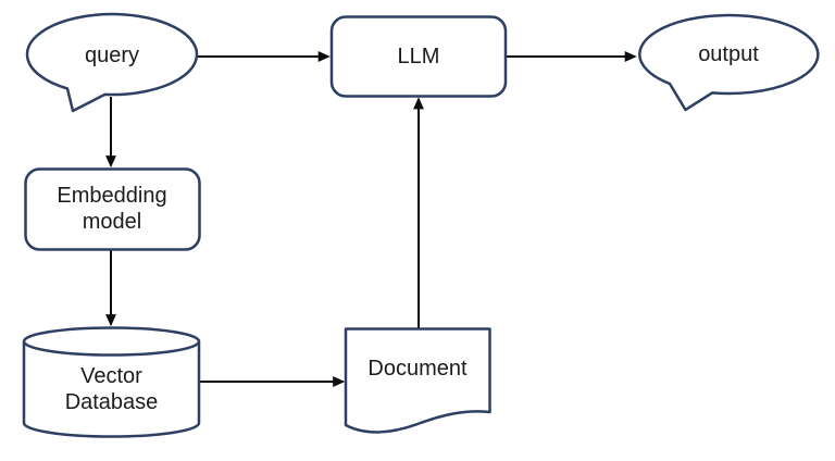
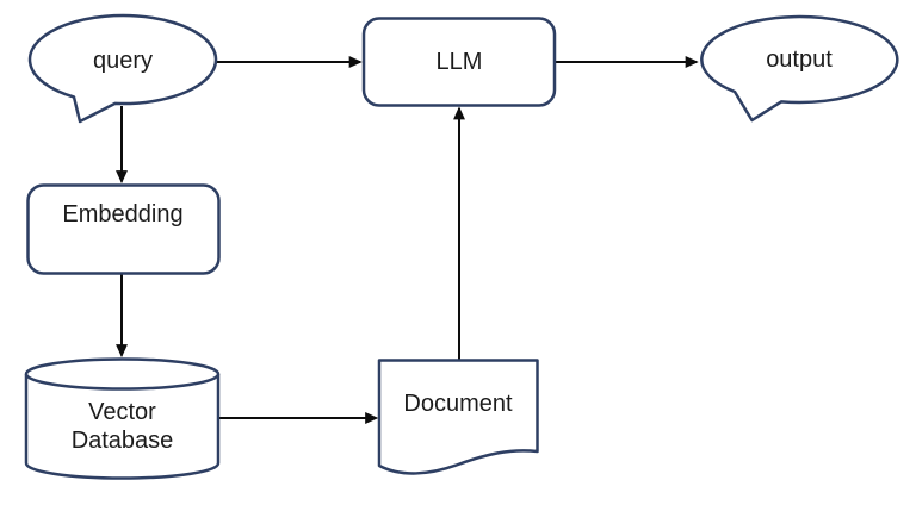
  query
  LLM
  output
  Embedding
- model
  Vector
  Database
  Document
